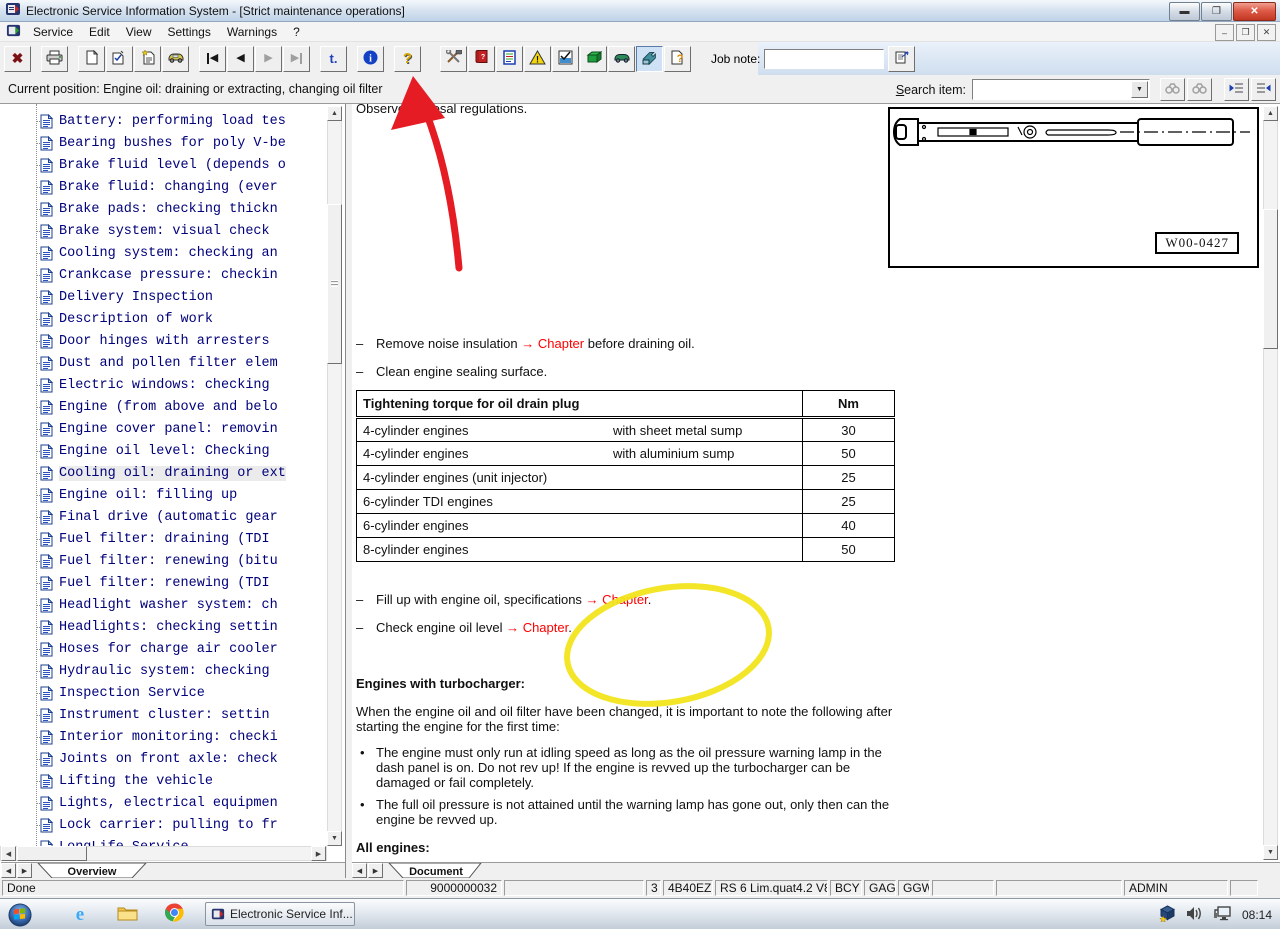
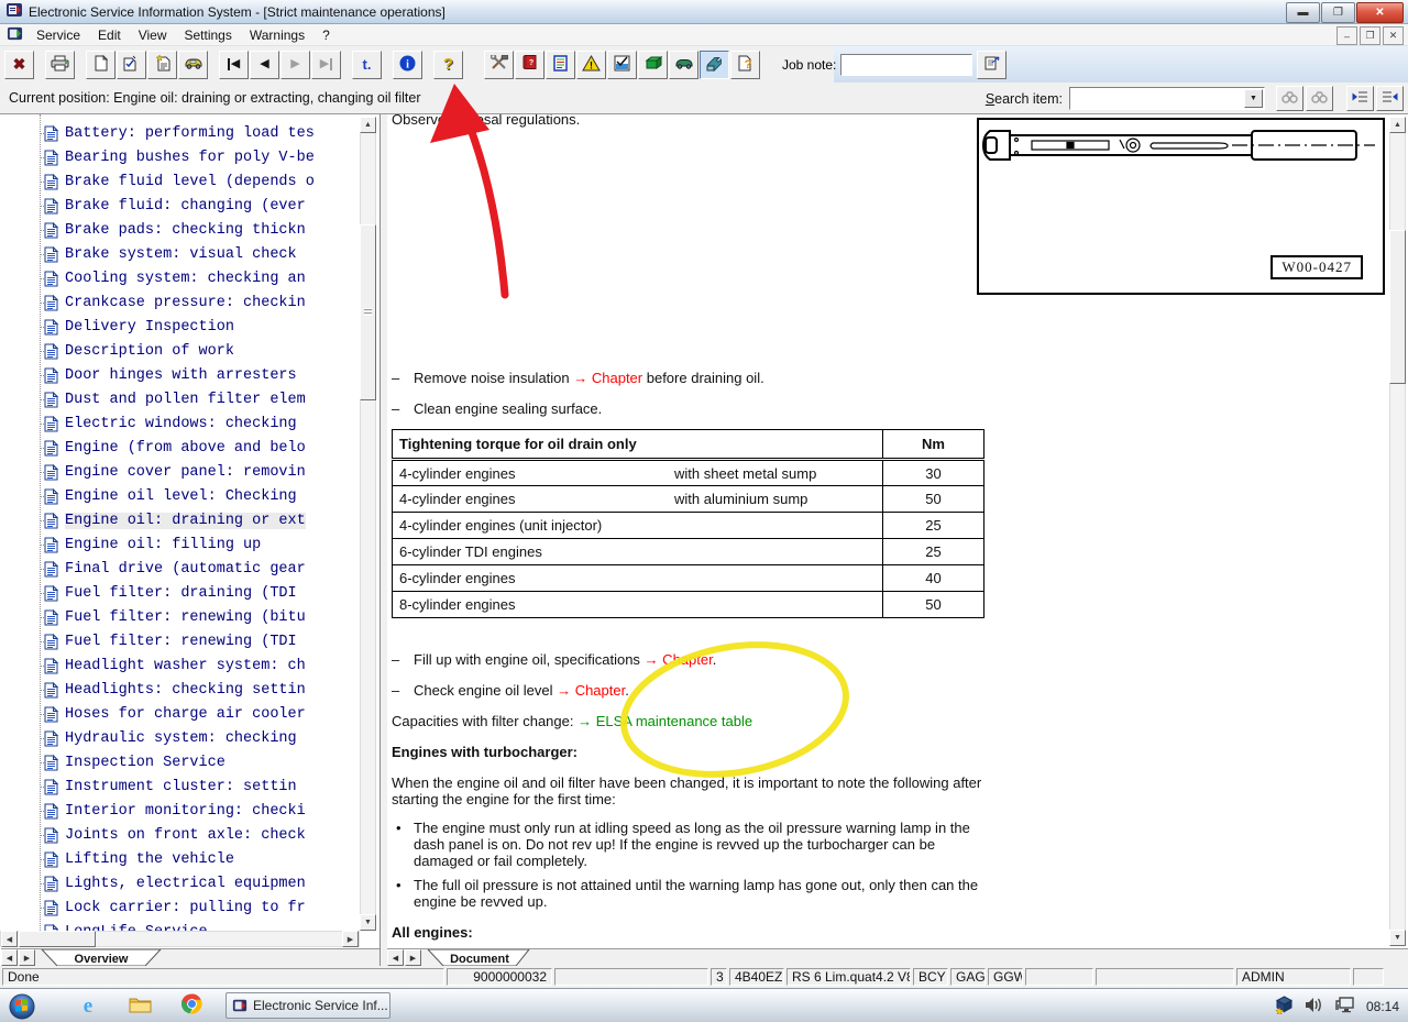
  Electronic Service Information System - [Strict maintenance operations]
  ▬
  ❐
  ✕
  Service
  Edit
  View
  Settings
  Warnings
  ?
  –
  ❐
  ✕
  ✖
  ◀
  ◀
  ▶
  ▶
  t.
  i
  ?
  !
  ?
  Job note:
  Current position: Engine oil: draining or extracting, changing oil filter
  Search item:
  Battery: performing load tes
  Bearing bushes for poly V-be
  Brake fluid level (depends o
  Brake fluid: changing (ever
  Brake pads: checking thickn
  Brake system: visual check
  Cooling system: checking an
  Crankcase pressure: checkin
  Delivery Inspection
  Description of work
  Door hinges with arresters
  Dust and pollen filter elem
  Electric windows: checking
  Engine (from above and belo
  Engine cover panel: removin
  Engine oil level: Checking
- Cooling oil: draining or ext
+ Engine oil: draining or ext
  Engine oil: filling up
  Final drive (automatic gear
  Fuel filter: draining (TDI
  Fuel filter: renewing (bitu
  Fuel filter: renewing (TDI
  Headlight washer system: ch
  Headlights: checking settin
  Hoses for charge air cooler
  Hydraulic system: checking
  Inspection Service
  Instrument cluster: settin
  Interior monitoring: checki
  Joints on front axle: check
  Lifting the vehicle
  Lights, electrical equipmen
  Lock carrier: pulling to fr
  Overview
  Observsal regulations.
  W00-0427
  – Remove noise insulation → Chapter before draining oil.
  – Clean engine sealing surface.
- Tightening torque for oil drain plug	Nm
+ Tightening torque for oil drain only	Nm
  4-cylinder engines with sheet metal sump	30
  4-cylinder engines with aluminium sump	50
  4-cylinder engines (unit injector)	25
  6-cylinder TDI engines	25
  6-cylinder engines	40
  8-cylinder engines	50
  – Fill up with engine oil, specifications → Cpter.
  – Check engine oil level → Chapter.
+ Capacities with filter change: → ELSA maintenance table
  Engines with turbocharger:
  When the engine oil and oil filter have been changed, it is important to note the following after starting the engine for the first time:
  •
  The engine must only run at idling speed as long as the oil pressure warning lamp in the dash panel is on. Do not rev up! If the engine is revved up the turbocharger can be damaged or fail completely.
  •
  The full oil pressure is not attained until the warning lamp has gone out, only then can the engine be revved up.
  All engines:
  Document
  Done
  9000000032
  3
  4B40EZ
  RS 6 Lim.quat4.2 V8
  BCY
  GAG
  GGW
  ADMIN
  e
  Electronic Service Inf...
  08:14
